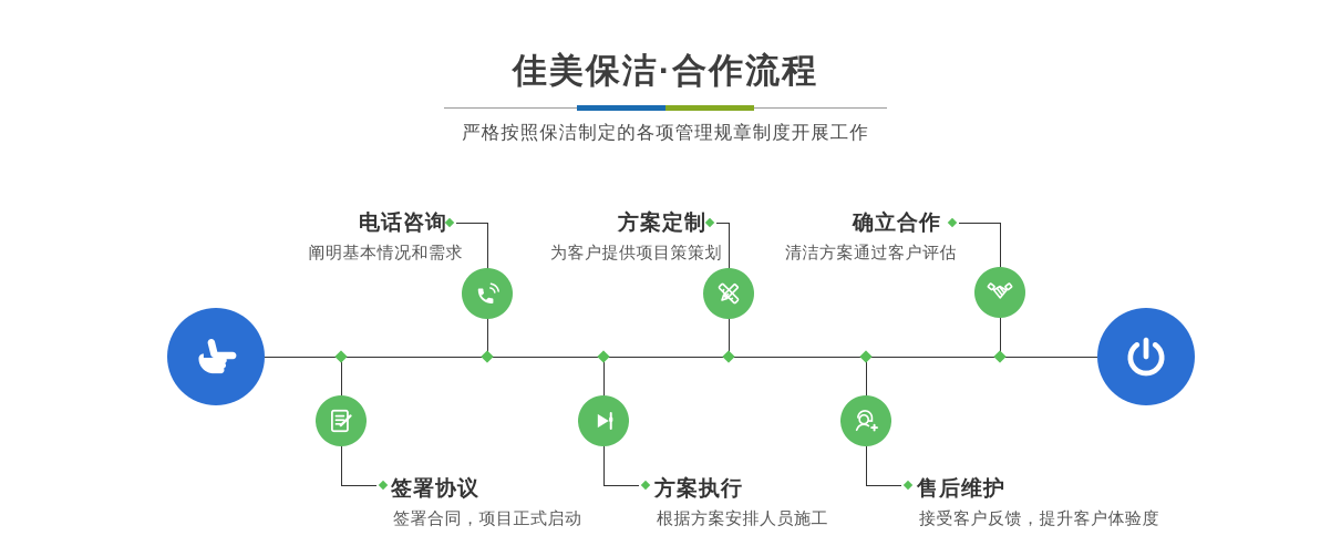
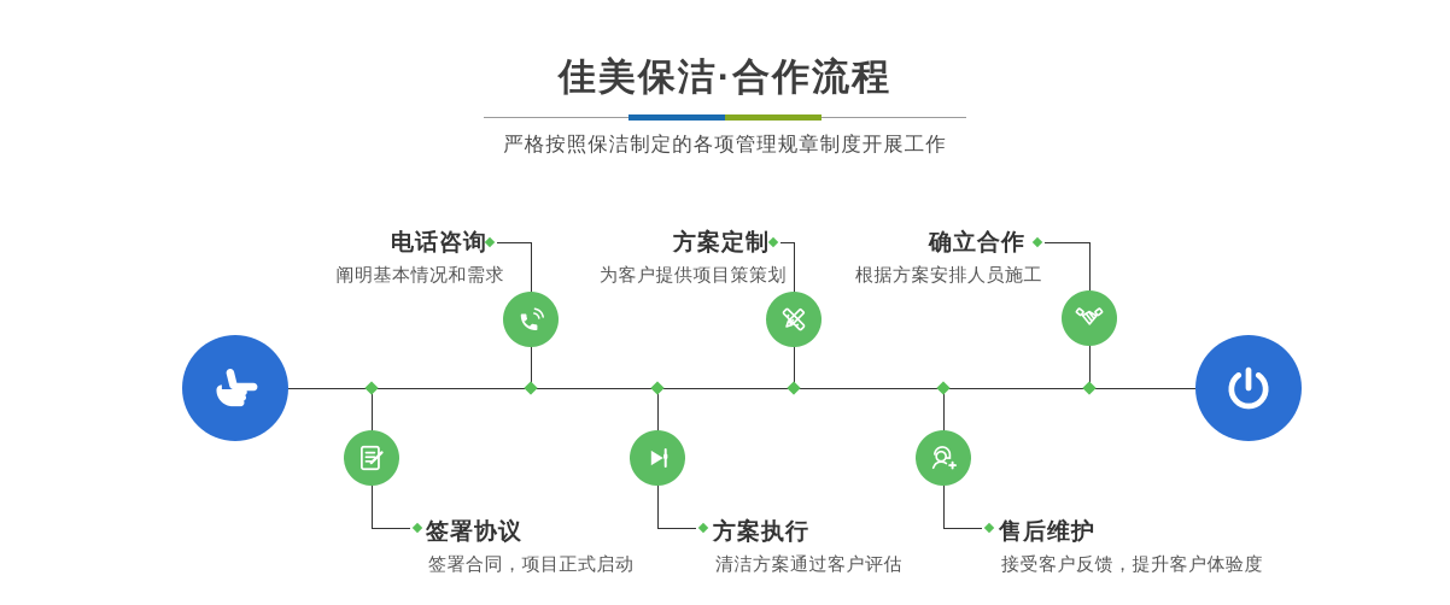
  佳美保洁·合作流程
  严格按照保洁制定的各项管理规章制度开展工作
  签署协议
  签署合同，项目正式启动
  电话咨询
  阐明基本情况和需求
  方案执行
- 根据方案安排人员施工
+ 清洁方案通过客户评估
  方案定制
  为客户提供项目策策划
  售后维护
  接受客户反馈，提升客户体验度
  确立合作
- 清洁方案通过客户评估
+ 根据方案安排人员施工
